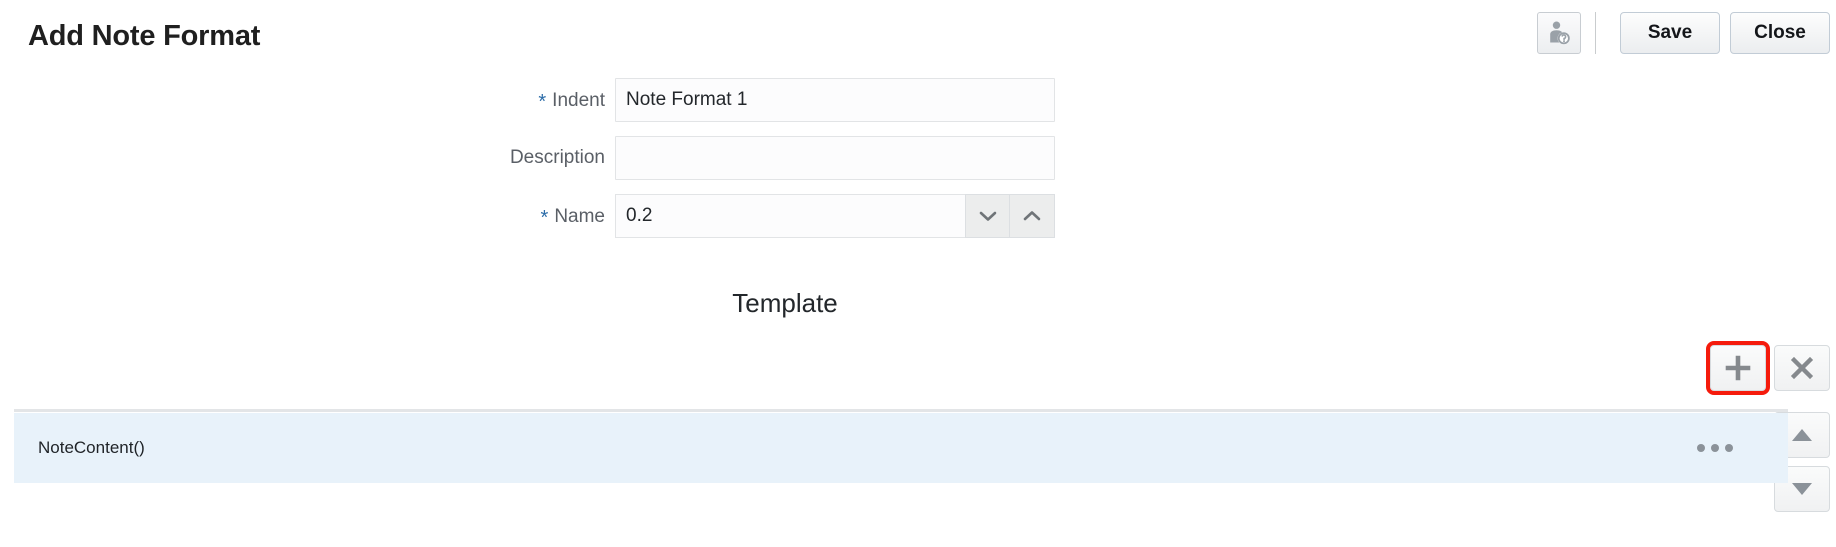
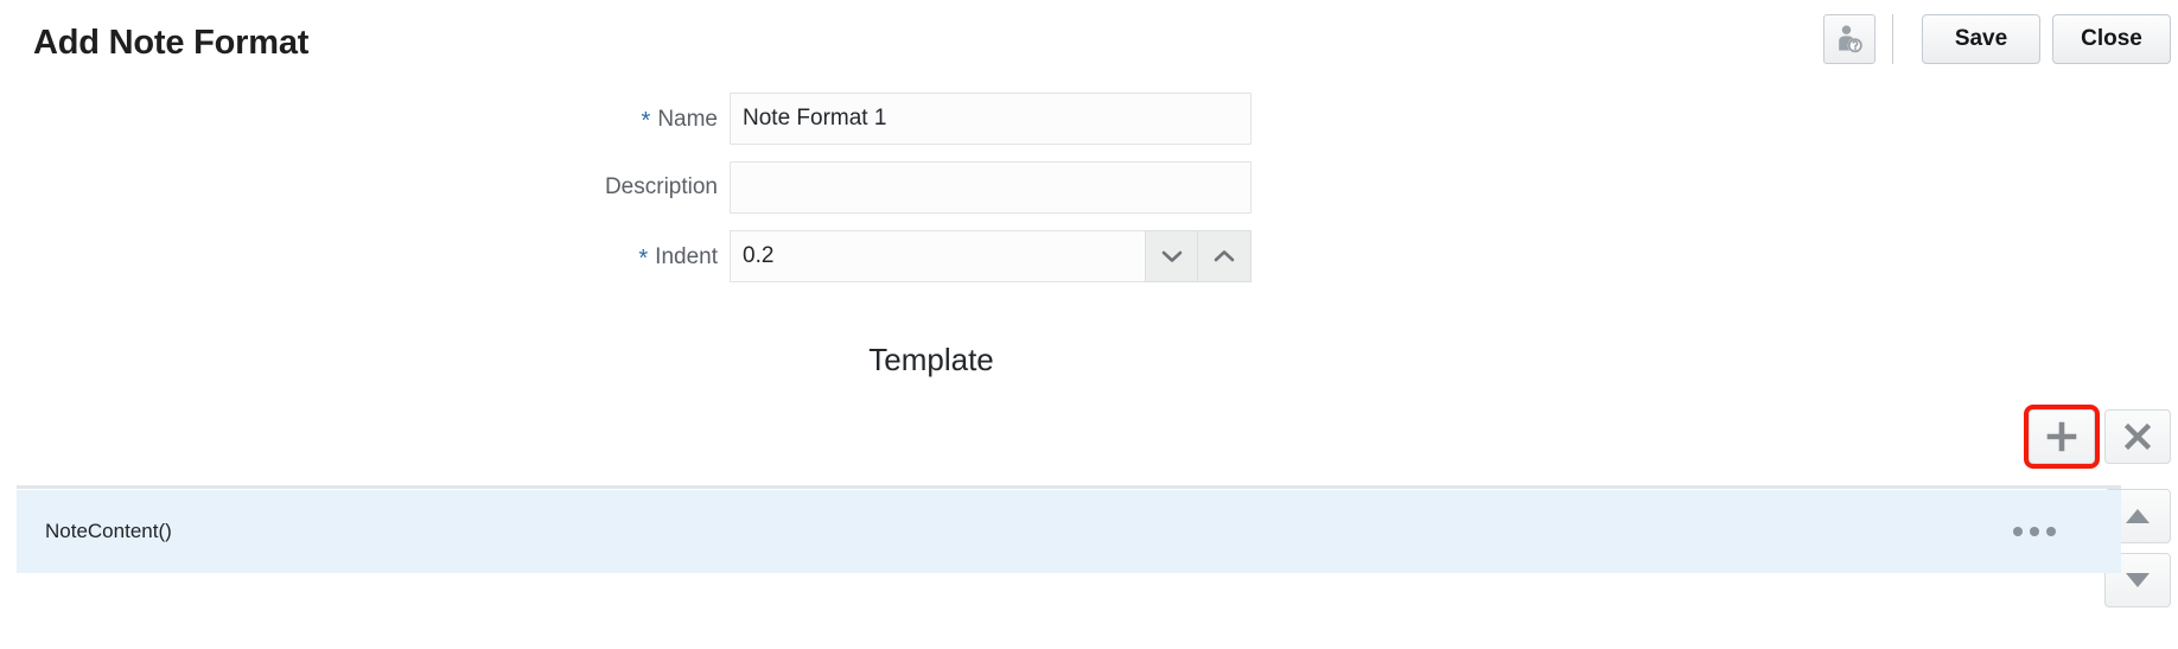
  Add Note Format
  Save
  Close
- * Indent
+ * Name
  Note Format 1
  Description
- * Name
+ * Indent
  0.2
  Template
  NoteContent()
